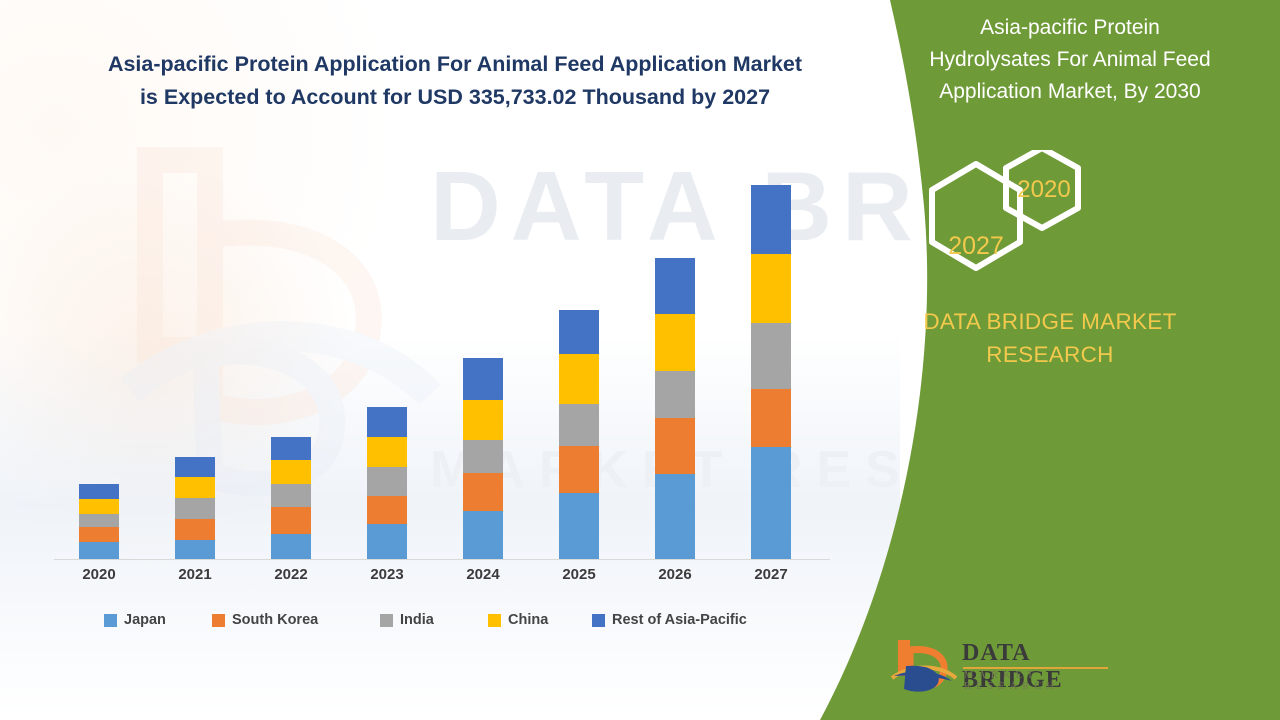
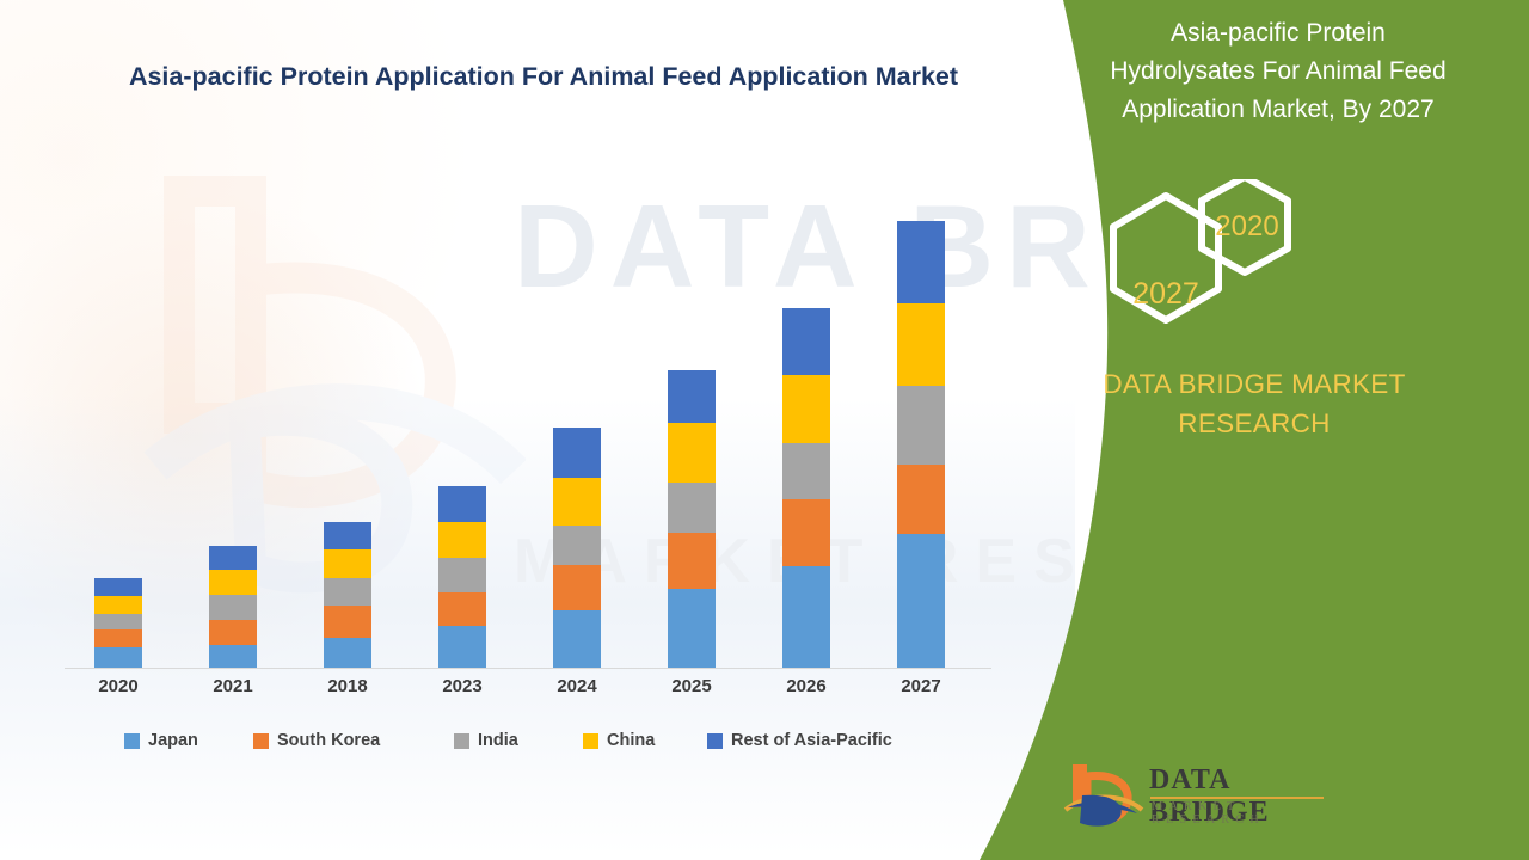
  Asia-pacific Protein Application For Animal Feed Application Market
- is Expected to Account for USD 335,733.02 Thousand by 2027
  2020
  2021
- 2022
+ 2018
  2023
  2024
  2025
  2026
  2027
  Japan
  South Korea
  India
  China
  Rest of Asia-Pacific
  Asia-pacific Protein
  Hydrolysates For Animal Feed
- Application Market, By 2030
+ Application Market, By 2027
  2027
  2020
  DATA BRIDGE MARKET
  RESEARCH
  DATA BRIDGE
  MARKET RESEARCH
